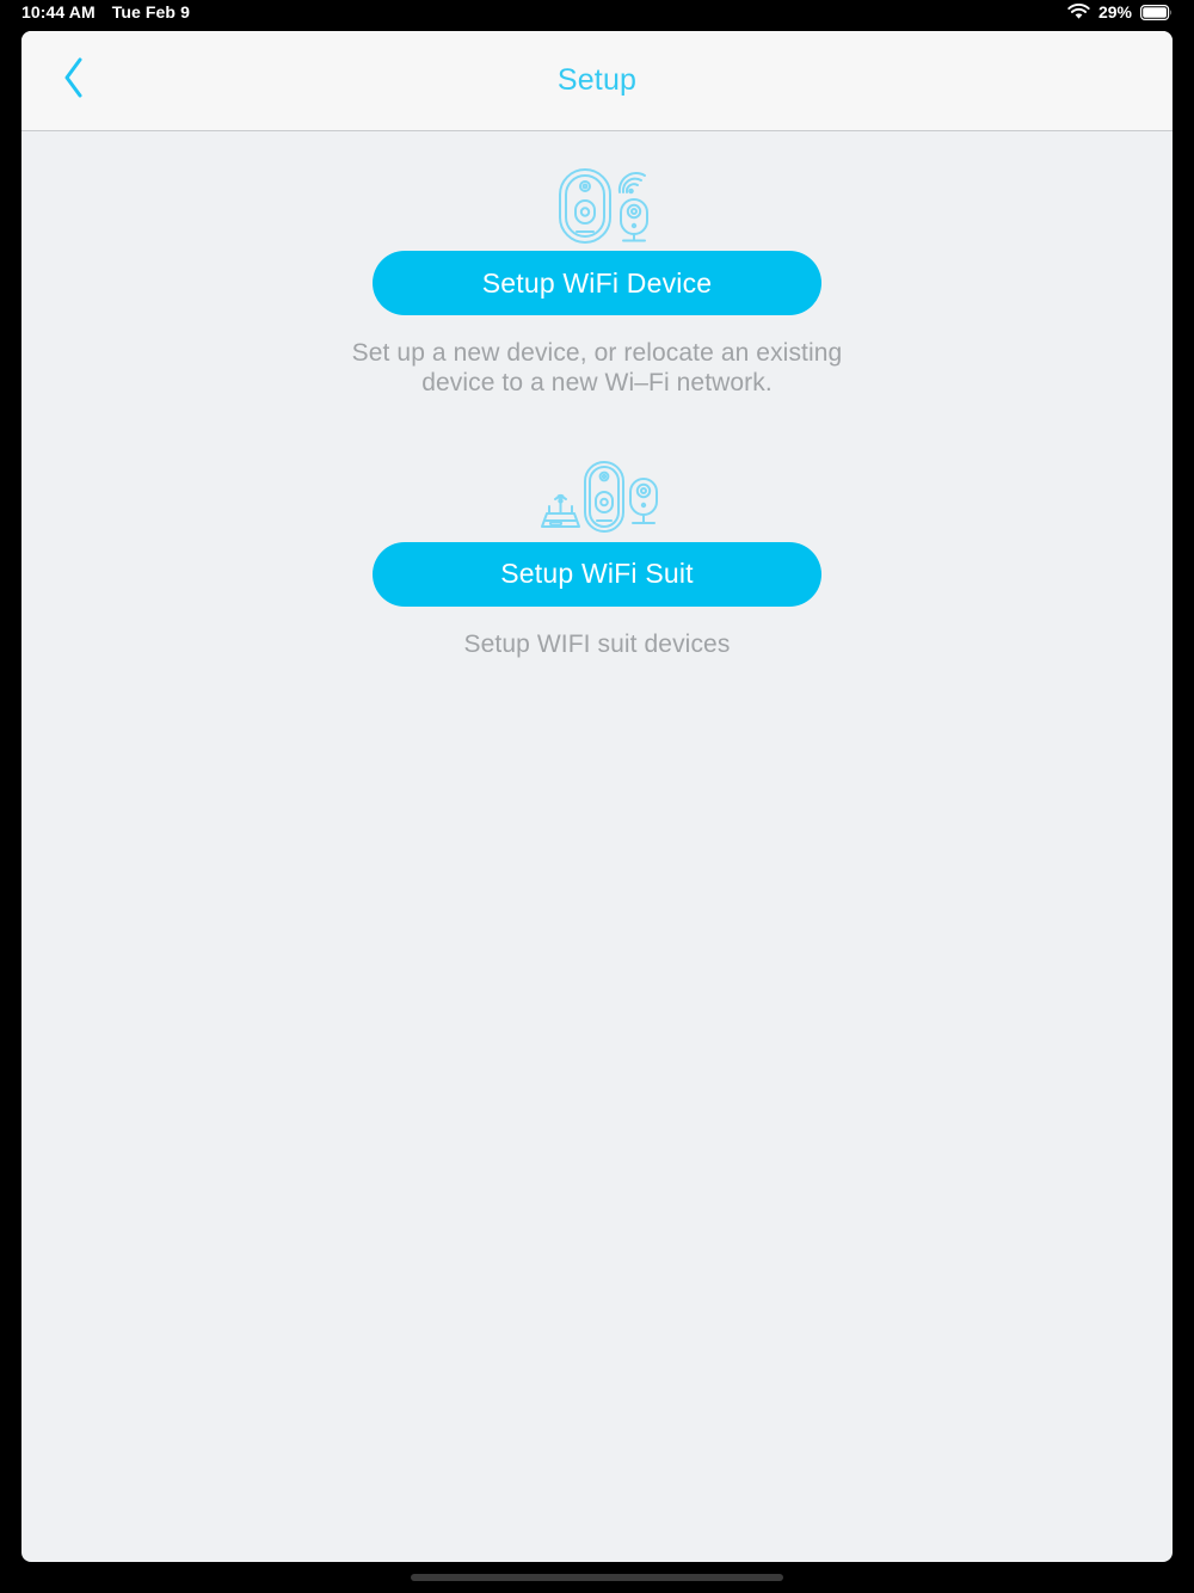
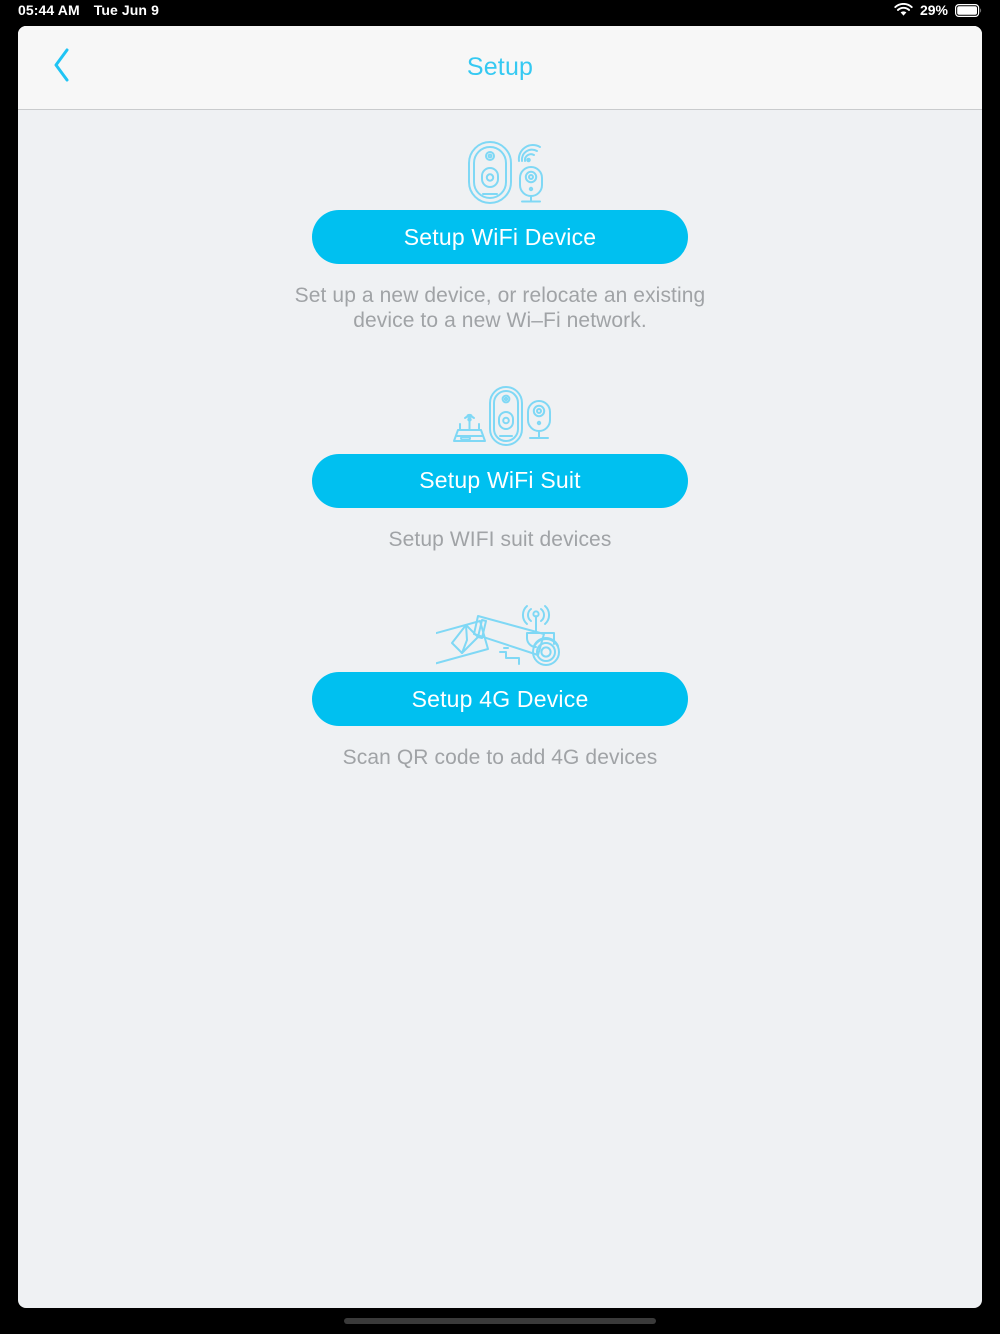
- 10:44 AM
+ 05:44 AM
- Tue Feb 9
+ Tue Jun 9
  29%
  Setup
  Setup WiFi Device
  Set up a new device, or relocate an existing device to a new Wi–Fi network.
  Setup WiFi Suit
  Setup WIFI suit devices
+ Setup 4G Device
+ Scan QR code to add 4G devices
